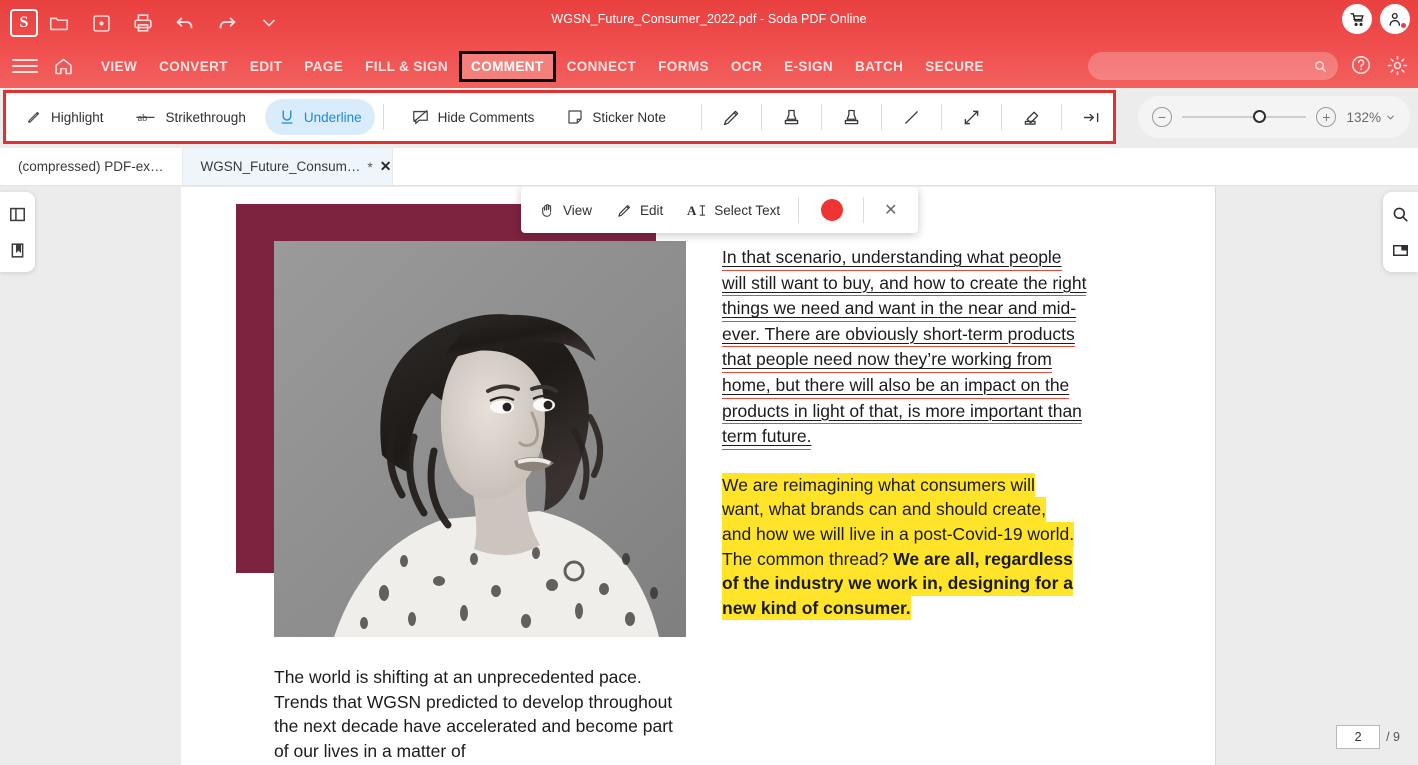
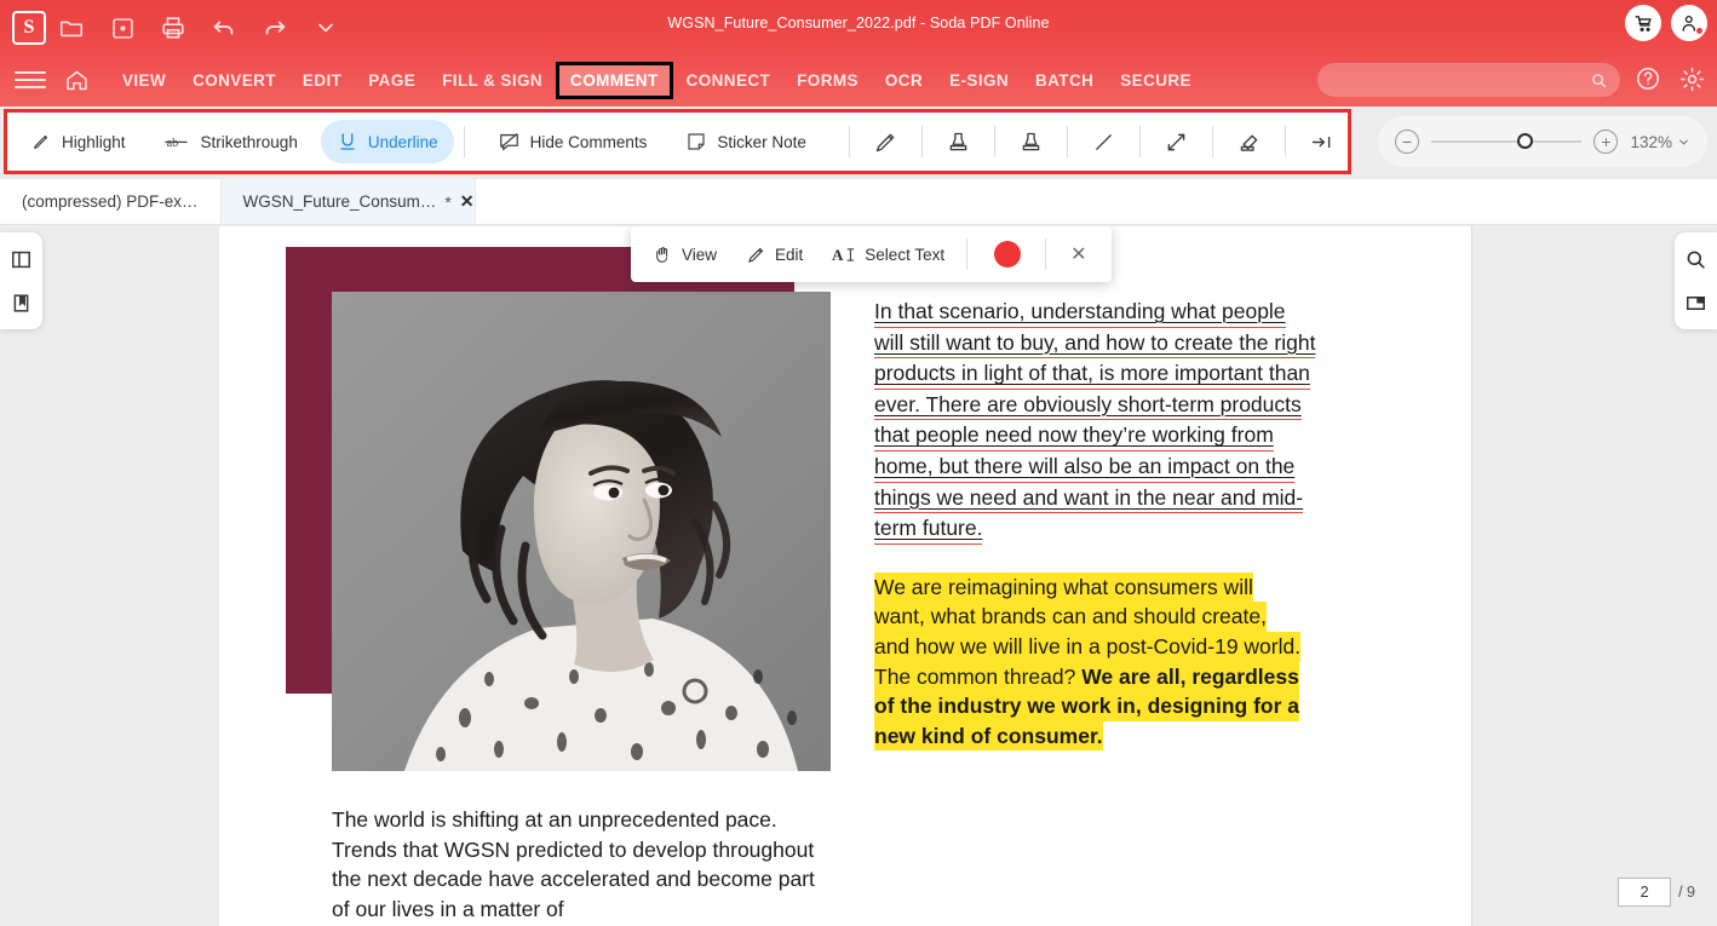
  S
  WGSN_Future_Consumer_2022.pdf - Soda PDF Online
  VIEW
  CONVERT
  EDIT
  PAGE
  FILL & SIGN
  COMMENT
  CONNECT
  FORMS
  OCR
  E-SIGN
  BATCH
  SECURE
  Highlight
  ab
  Strikethrough
  Underline
  Hide Comments
  Sticker Note
  −
  +
  132%
  (compressed) PDF-ex…
  WGSN_Future_Consum…
  *
  ✕
  The world is shifting at an unprecedented pace. Trends that WGSN predicted to develop throughout the next decade have accelerated and become part of our lives in a matter of
  In that scenario, understanding what people
  will still want to buy, and how to create the right
- things we need and want in the near and mid-
+ products in light of that, is more important than
  ever. There are obviously short-term products
  that people need now they’re working from
  home, but there will also be an impact on the
- products in light of that, is more important than
+ things we need and want in the near and mid-
  term future.
  We are reimagining what consumers will
  want, what brands can and should create,
  and how we will live in a post-Covid-19 world.
  The common thread? We are all, regardless
  of the industry we work in, designing for a
  new kind of consumer.
  View
  Edit
  A
  Select Text
  ✕
  2
  / 9
